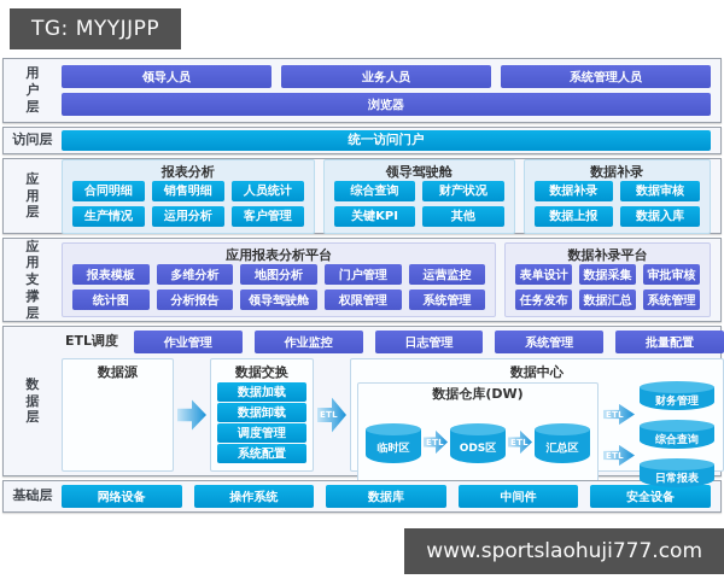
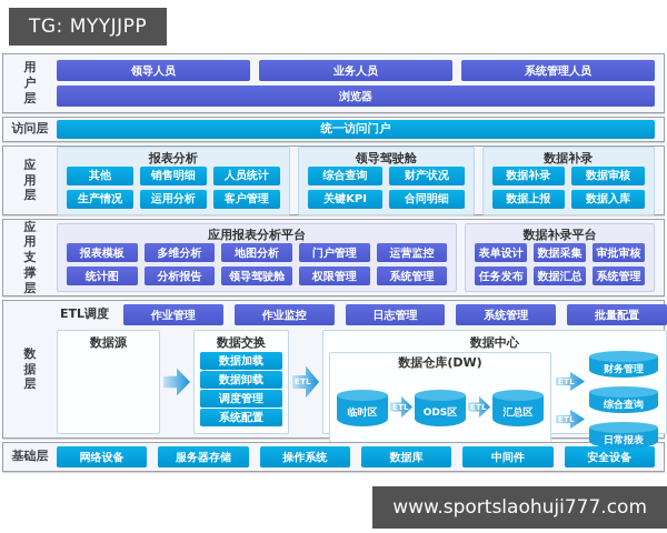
  TG: MYYJJPP
  用户层
  领导人员
  业务人员
  系统管理人员
  浏览器
  访问层
  统一访问门户
  应用层
  报表分析
- 合同明细
+ 其他
  销售明细
  人员统计
  生产情况
  运用分析
  客户管理
  领导驾驶舱
  综合查询
  财产状况
  关键KPI
- 其他
+ 合同明细
  数据补录
  数据补录
  数据审核
  数据上报
  数据入库
  应用支撑层
  应用报表分析平台
  报表模板
  多维分析
  地图分析
  门户管理
  运营监控
  统计图
  分析报告
  领导驾驶舱
  权限管理
  系统管理
  数据补录平台
  表单设计
  数据采集
  审批审核
  任务发布
  数据汇总
  系统管理
  数据层
  ETL调度
  作业管理
  作业监控
  日志管理
  系统管理
  批量配置
  数据源
  数据交换
  数据加载
  数据卸载
  调度管理
  系统配置
  ETL
  数据中心
  数据仓库(DW)
  临时区
  ETL
  ODS区
  ETL
  汇总区
  ETL
  ETL
  财务管理
  综合查询
  日常报表
  基础层
  网络设备
+ 服务器存储
  操作系统
  数据库
  中间件
  安全设备
  www.sportslaohuji777.com
